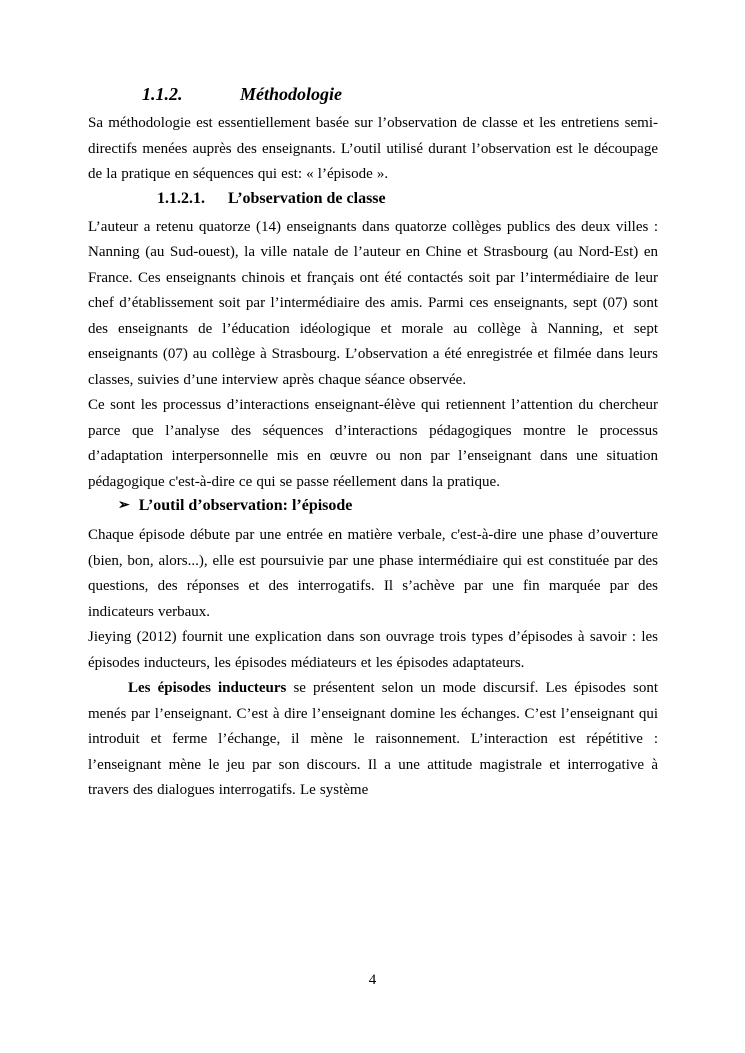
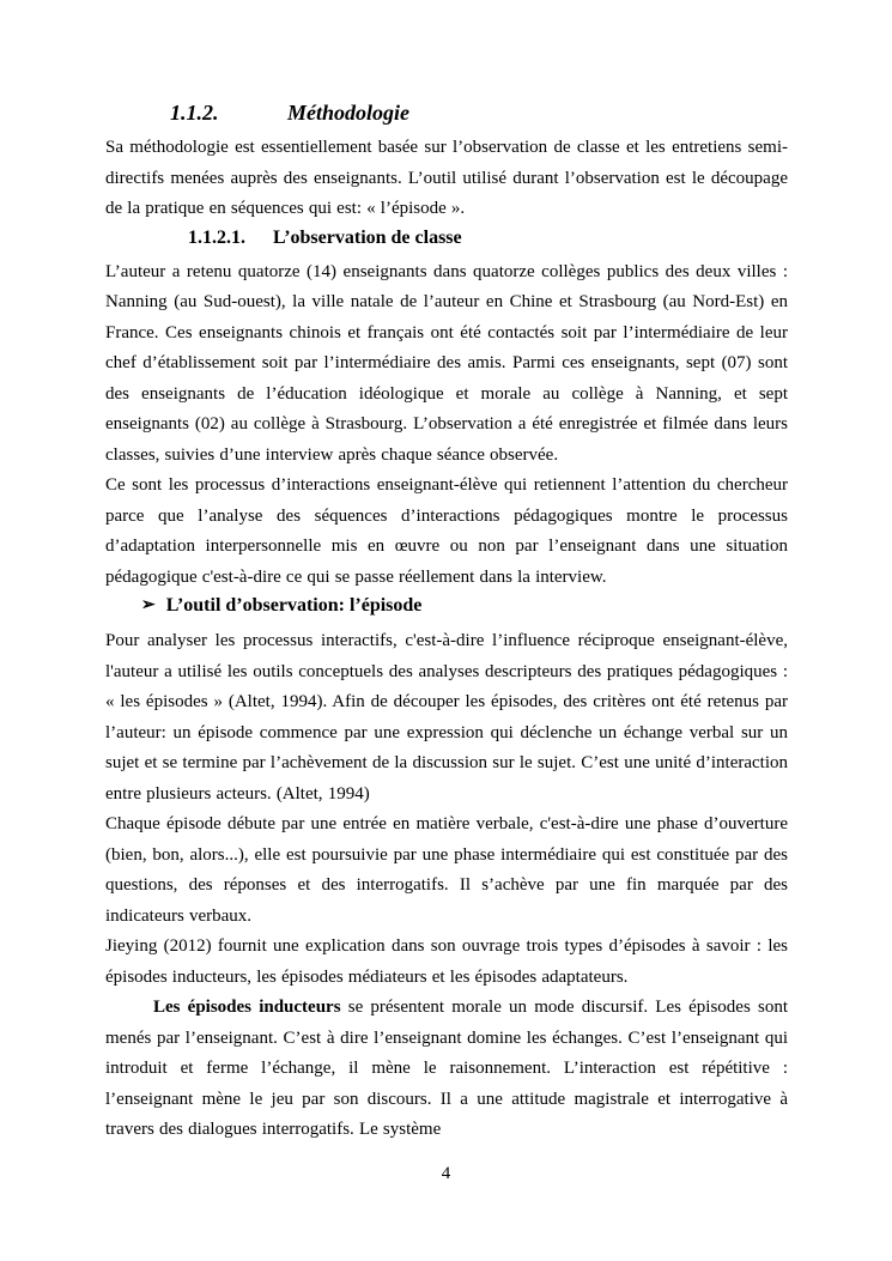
  1.1.2. Méthodologie
  Sa méthodologie est essentiellement basée sur l’observation de classe et les entretiens semi-directifs menées auprès des enseignants. L’outil utilisé durant l’observation est le découpage de la pratique en séquences qui est: « l’épisode ».
  1.1.2.1. L’observation de classe
- L’auteur a retenu quatorze (14) enseignants dans quatorze collèges publics des deux villes : Nanning (au Sud-ouest), la ville natale de l’auteur en Chine et Strasbourg (au Nord-Est) en France. Ces enseignants chinois et français ont été contactés soit par l’intermédiaire de leur chef d’établissement soit par l’intermédiaire des amis. Parmi ces enseignants, sept (07) sont des enseignants de l’éducation idéologique et morale au collège à Nanning, et sept enseignants (07) au collège à Strasbourg. L’observation a été enregistrée et filmée dans leurs classes, suivies d’une interview après chaque séance observée.
+ L’auteur a retenu quatorze (14) enseignants dans quatorze collèges publics des deux villes : Nanning (au Sud-ouest), la ville natale de l’auteur en Chine et Strasbourg (au Nord-Est) en France. Ces enseignants chinois et français ont été contactés soit par l’intermédiaire de leur chef d’établissement soit par l’intermédiaire des amis. Parmi ces enseignants, sept (07) sont des enseignants de l’éducation idéologique et morale au collège à Nanning, et sept enseignants (02) au collège à Strasbourg. L’observation a été enregistrée et filmée dans leurs classes, suivies d’une interview après chaque séance observée.
- Ce sont les processus d’interactions enseignant-élève qui retiennent l’attention du chercheur parce que l’analyse des séquences d’interactions pédagogiques montre le processus d’adaptation interpersonnelle mis en œuvre ou non par l’enseignant dans une situation pédagogique c'est-à-dire ce qui se passe réellement dans la pratique.
+ Ce sont les processus d’interactions enseignant-élève qui retiennent l’attention du chercheur parce que l’analyse des séquences d’interactions pédagogiques montre le processus d’adaptation interpersonnelle mis en œuvre ou non par l’enseignant dans une situation pédagogique c'est-à-dire ce qui se passe réellement dans la interview.
  ➢ L’outil d’observation: l’épisode
+ Pour analyser les processus interactifs, c'est-à-dire l’influence réciproque enseignant-élève, l'auteur a utilisé les outils conceptuels des analyses descripteurs des pratiques pédagogiques : « les épisodes » (Altet, 1994). Afin de découper les épisodes, des critères ont été retenus par l’auteur: un épisode commence par une expression qui déclenche un échange verbal sur un sujet et se termine par l’achèvement de la discussion sur le sujet. C’est une unité d’interaction entre plusieurs acteurs. (Altet, 1994)
  Chaque épisode débute par une entrée en matière verbale, c'est-à-dire une phase d’ouverture (bien, bon, alors...), elle est poursuivie par une phase intermédiaire qui est constituée par des questions, des réponses et des interrogatifs. Il s’achève par une fin marquée par des indicateurs verbaux.
  Jieying (2012) fournit une explication dans son ouvrage trois types d’épisodes à savoir : les épisodes inducteurs, les épisodes médiateurs et les épisodes adaptateurs.
- Les épisodes inducteurs se présentent selon un mode discursif. Les épisodes sont menés par l’enseignant. C’est à dire l’enseignant domine les échanges. C’est l’enseignant qui introduit et ferme l’échange, il mène le raisonnement. L’interaction est répétitive : l’enseignant mène le jeu par son discours. Il a une attitude magistrale et interrogative à travers des dialogues interrogatifs. Le système
+ Les épisodes inducteurs se présentent morale un mode discursif. Les épisodes sont menés par l’enseignant. C’est à dire l’enseignant domine les échanges. C’est l’enseignant qui introduit et ferme l’échange, il mène le raisonnement. L’interaction est répétitive : l’enseignant mène le jeu par son discours. Il a une attitude magistrale et interrogative à travers des dialogues interrogatifs. Le système
  4
